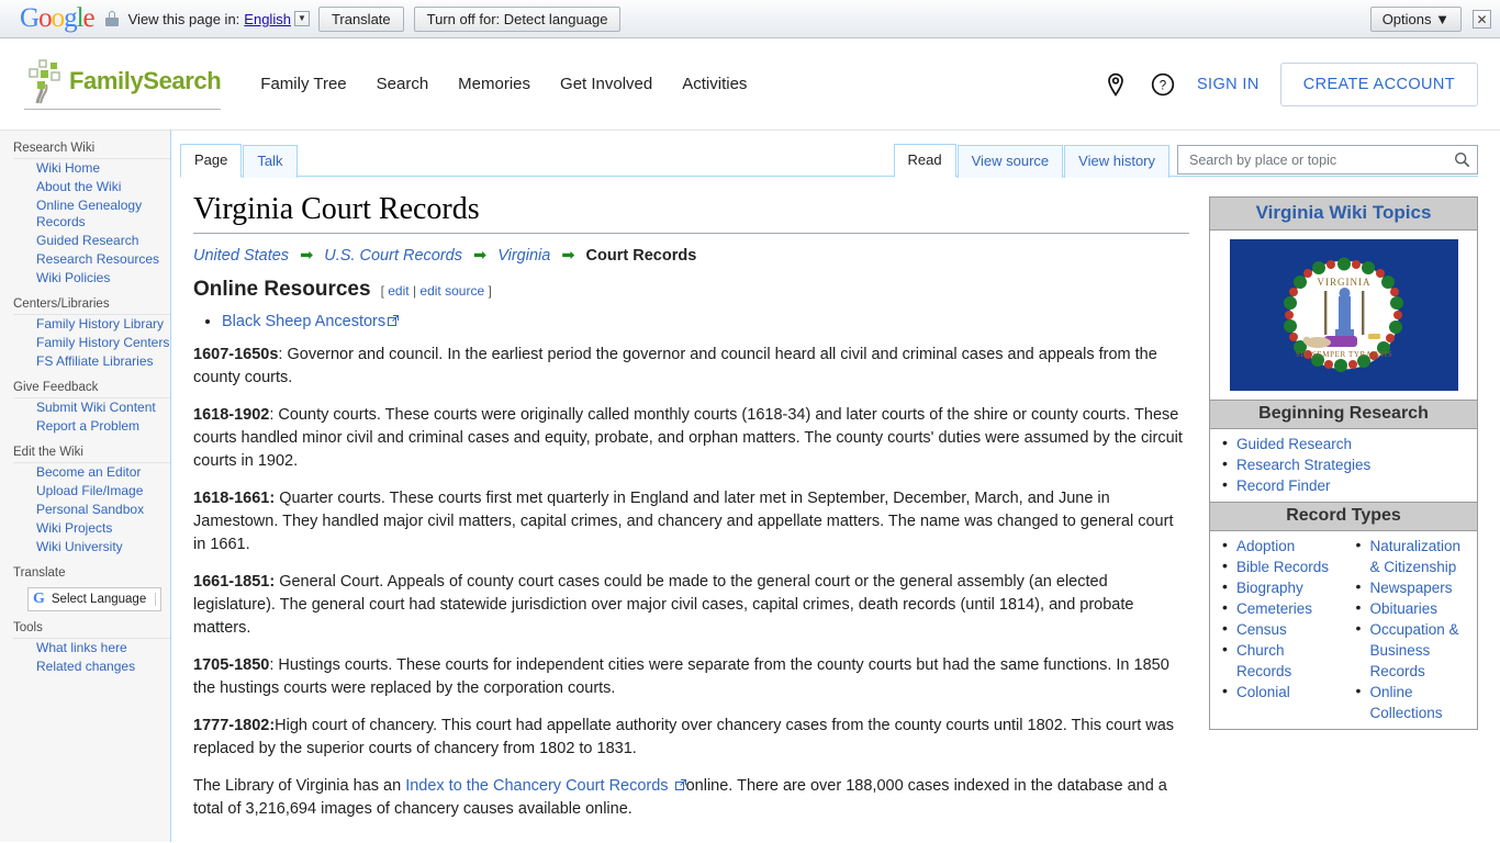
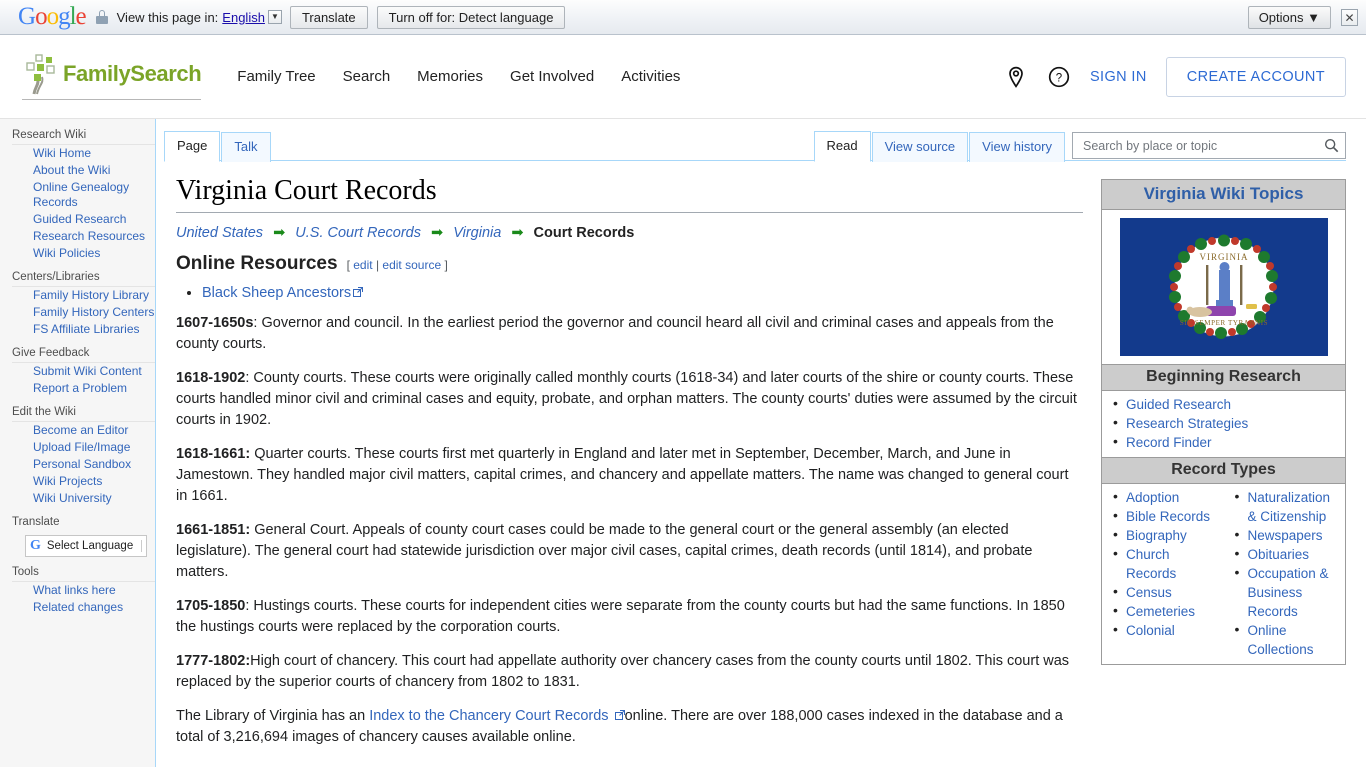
  G
  o
  o
  g
  l
  e
  View this page in:
  English
  ▼
  Translate
  Turn off for: Detect language
  Options ▼
  ✕
  FamilySearch
  Family Tree
  Search
  Memories
  Get Involved
  Activities
  ?
  SIGN IN
  CREATE ACCOUNT
  Research Wiki
  Wiki Home
  About the Wiki
  Online Genealogy Records
  Guided Research
  Research Resources
  Wiki Policies
  Centers/Libraries
  Family History Library
  Family History Centers
  FS Affiliate Libraries
  Give Feedback
  Submit Wiki Content
  Report a Problem
  Edit the Wiki
  Become an Editor
  Upload File/Image
  Personal Sandbox
  Wiki Projects
  Wiki University
  Translate
  G
  Select Language
  Tools
  What links here
  Related changes
  Page
  Talk
  Read
  View source
  View history
  Search by place or topic
  Virginia Court Records
  United States ➡ U.S. Court Records ➡ Virginia ➡ Court Records
  Online Resources
  [ edit | edit source ]
  Black Sheep Ancestors
  1607-1650s: Governor and council. In the earliest period the governor and council heard all civil and criminal cases and appeals from the county courts.
  1618-1902: County courts. These courts were originally called monthly courts (1618-34) and later courts of the shire or county courts. These courts handled minor civil and criminal cases and equity, probate, and orphan matters. The county courts' duties were assumed by the circuit courts in 1902.
  1618-1661: Quarter courts. These courts first met quarterly in England and later met in September, December, March, and June in Jamestown. They handled major civil matters, capital crimes, and chancery and appellate matters. The name was changed to general court in 1661.
  1661-1851: General Court. Appeals of county court cases could be made to the general court or the general assembly (an elected legislature). The general court had statewide jurisdiction over major civil cases, capital crimes, death records (until 1814), and probate matters.
  1705-1850: Hustings courts. These courts for independent cities were separate from the county courts but had the same functions. In 1850 the hustings courts were replaced by the corporation courts.
  1777-1802:High court of chancery. This court had appellate authority over chancery cases from the county courts until 1802. This court was replaced by the superior courts of chancery from 1802 to 1831.
  The Library of Virginia has an Index to the Chancery Court Records online. There are over 188,000 cases indexed in the database and a total of 3,216,694 images of chancery causes available online.
  Virginia Wiki Topics
  VIRGINIA
  SIC SEMPER TYRANNIS
  Beginning Research
  Guided Research
  Research Strategies
  Record Finder
  Record Types
  Adoption
  Bible Records
  Biography
- Cemeteries
+ Church Records
  Census
- Church Records
+ Cemeteries
  Colonial
  Naturalization & Citizenship
  Newspapers
  Obituaries
  Occupation & Business Records
  Online Collections
